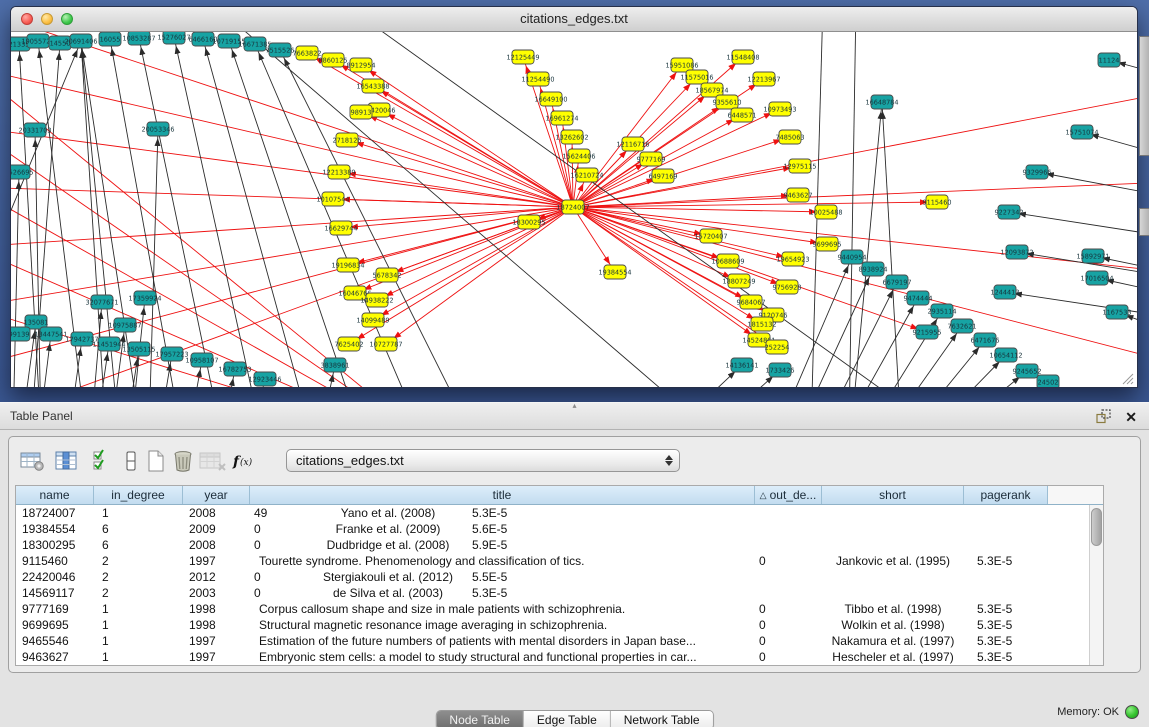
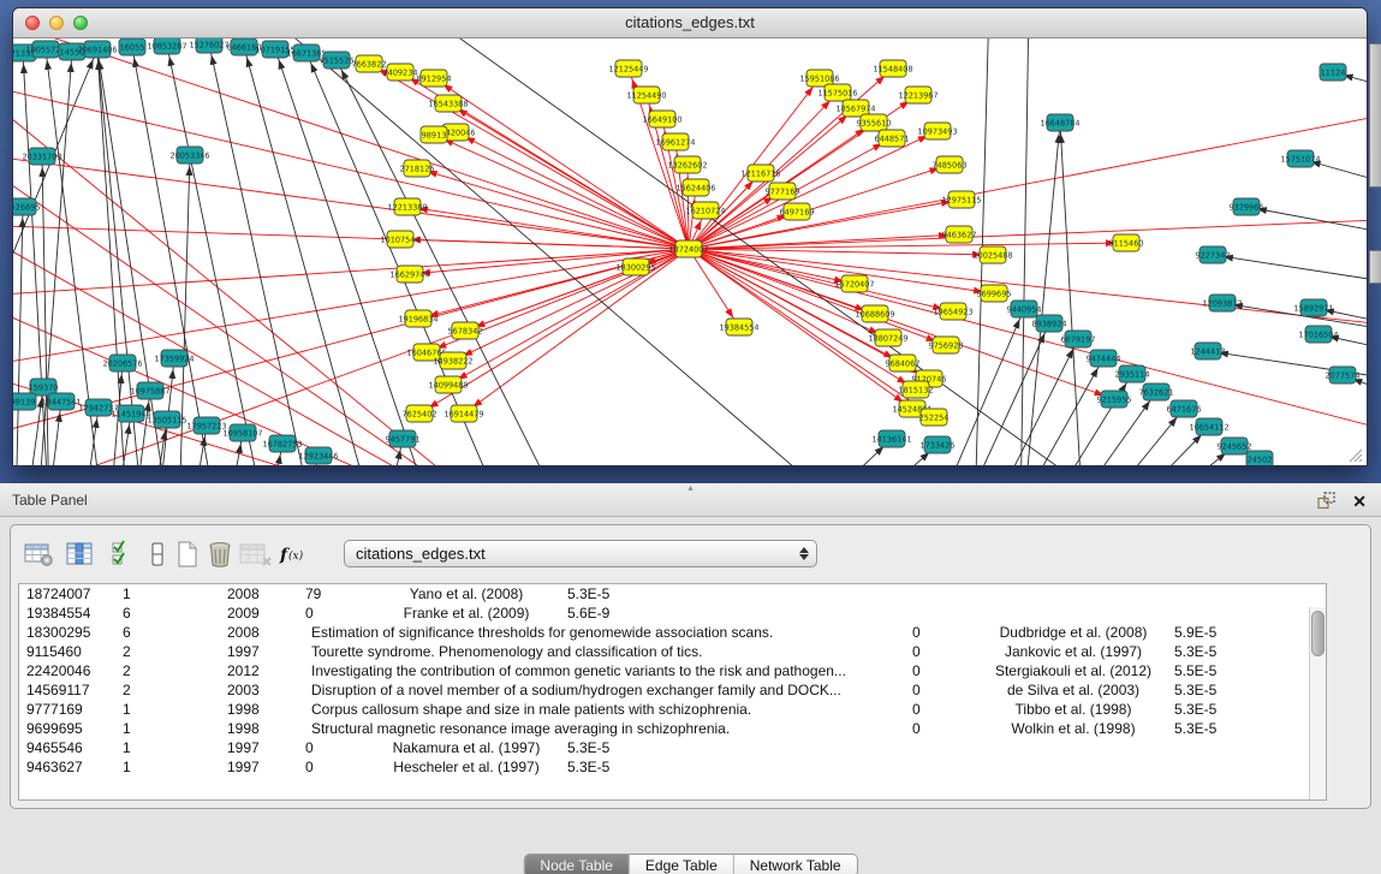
  citations_edges.txt
  2133
  1905572
  14550
  20691406
  16055
  10853287
  15276027
  6466160
  10719155
  1667138
  7515526
  20053346
  20331703
  526695
- 32077671
+ 20206576
  17359924
  10975887
- 135081
+ 159370
  99139
  13447541
  17942737
  11451944
  13505115
  17957223
  10958107
  16782753
  12923446
- 3838961
+ 9457791
  14136141
  1733426
  9440954
  8938924
  6679197
  9474444
  2935114
  7632621
  6471676
  10654112
  9245652
  24502
  15892971
  17016504
- 1167533
+ 2077574
  16648784
  15751074
  9329966
  9227342
  12093872
  1244413
  9215955
  11124
  7663822
- 8860125
+ 7409234
  8912954
  16543388
  420046
  98913
  2718126
  12213389
  10107544
  16629744
  19196834
  5678342
  1604676
  14938222
  14099489
  7625402
- 10727787
+ 16914479
  12125449
  11254490
  16649100
  16961274
  13262602
  15624406
  16210724
  18724007
  18300295
  19384554
  12116716
  9777169
  6497169
  12213967
  10973493
  7485063
  12975115
  9463627
  10025488
  15720407
  10688609
  18807249
  19654923
  9756928
  9684067
  9120746
  1815132
  145248
  252254
  9699695
  9115460
  11548408
  15951086
  11575016
  18567974
  9355610
  6448571
  ▴
  Table Panel
  ✕
  f
  (x)
  citations_edges.txt
- name
- in_degree
- year
- title
- △
- out_de...
- short
- pagerank
  18724007
  1
  2008
- 49
+ 79
  Yano et al. (2008)
  5.3E-5
  19384554
  6
  2009
  0
  Franke et al. (2009)
- 5.6E-5
+ 5.6E-9
  18300295
  6
  2008
+ Estimation of significance thresholds for genomewide association scans.
  0
  Dudbridge et al. (2008)
  5.9E-5
  9115460
  2
  1997
  Tourette syndrome. Phenomenology and classification of tics.
  0
- Jankovic et al. (1995)
+ Jankovic et al. (1997)
  5.3E-5
  22420046
  2
  2012
+ Investigating the contribution of common genetic variants to the risk and pathogen...
  0
  Stergiakouli et al. (2012)
  5.5E-5
  14569117
  2
  2003
+ Disruption of a novel member of a sodium/hydrogen exchanger family and DOCK...
  0
  de Silva et al. (2003)
  5.3E-5
  9777169
  1
  1998
  Corpus callosum shape and size in male patients with schizophrenia.
  0
  Tibbo et al. (1998)
  5.3E-5
  9699695
  1
  1998
  Structural magnetic resonance image averaging in schizophrenia.
  0
  Wolkin et al. (1998)
  5.3E-5
  9465546
  1
  1997
- Estimation of the future numbers of patients with mental disorders in Japan base...
  0
  Nakamura et al. (1997)
  5.3E-5
  9463627
  1
  1997
- Embryonic stem cells: a model to study structural and functional properties in car...
  0
  Hescheler et al. (1997)
  5.3E-5
  Node Table
  Edge Table
  Network Table
- Memory: OK
